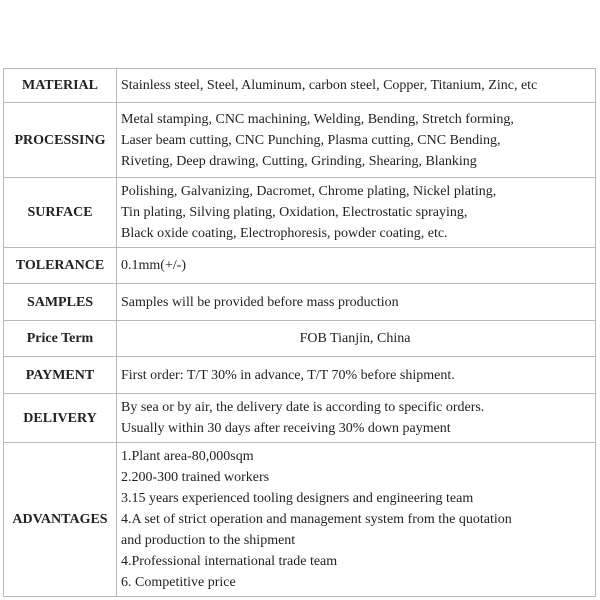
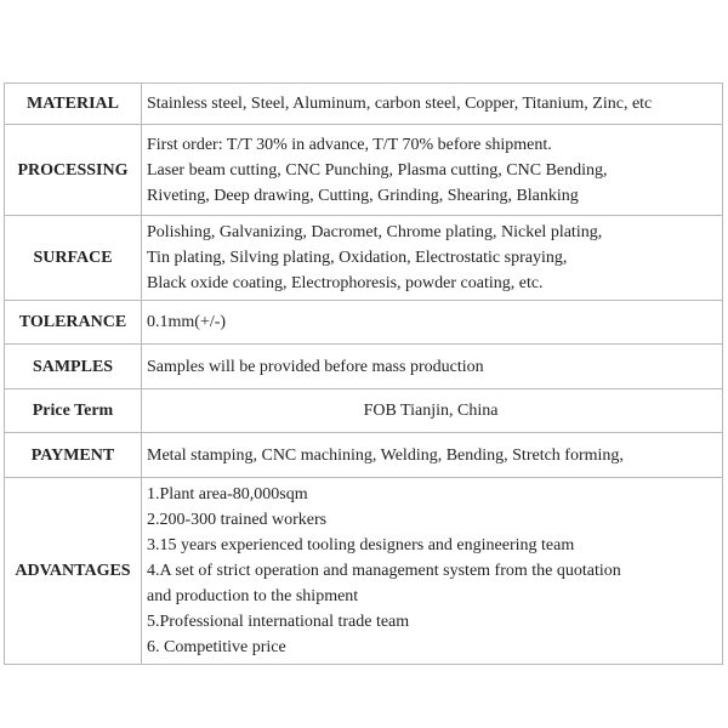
  MATERIAL	Stainless steel, Steel, Aluminum, carbon steel, Copper, Titanium, Zinc, etc
- PROCESSING	Metal stamping, CNC machining, Welding, Bending, Stretch forming, Laser beam cutting, CNC Punching, Plasma cutting, CNC Bending, Riveting, Deep drawing, Cutting, Grinding, Shearing, Blanking
+ PROCESSING	First order: T/T 30% in advance, T/T 70% before shipment. Laser beam cutting, CNC Punching, Plasma cutting, CNC Bending, Riveting, Deep drawing, Cutting, Grinding, Shearing, Blanking
  SURFACE	Polishing, Galvanizing, Dacromet, Chrome plating, Nickel plating, Tin plating, Silving plating, Oxidation, Electrostatic spraying, Black oxide coating, Electrophoresis, powder coating, etc.
  TOLERANCE	0.1mm(+/-)
  SAMPLES	Samples will be provided before mass production
  Price Term	FOB Tianjin, China
- PAYMENT	First order: T/T 30% in advance, T/T 70% before shipment.
+ PAYMENT	Metal stamping, CNC machining, Welding, Bending, Stretch forming,
- DELIVERY	By sea or by air, the delivery date is according to specific orders. Usually within 30 days after receiving 30% down payment
- ADVANTAGES	1.Plant area-80,000sqm 2.200-300 trained workers 3.15 years experienced tooling designers and engineering team 4.A set of strict operation and management system from the quotation and production to the shipment 4.Professional international trade team 6. Competitive price
+ ADVANTAGES	1.Plant area-80,000sqm 2.200-300 trained workers 3.15 years experienced tooling designers and engineering team 4.A set of strict operation and management system from the quotation and production to the shipment 5.Professional international trade team 6. Competitive price
